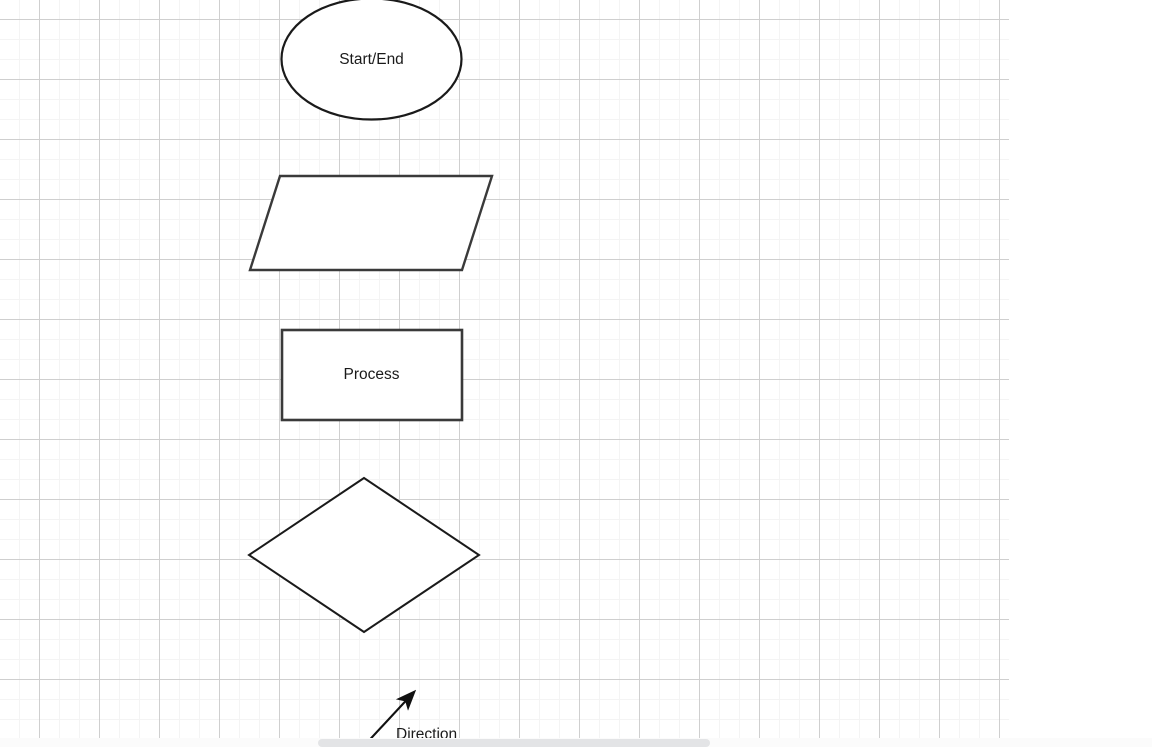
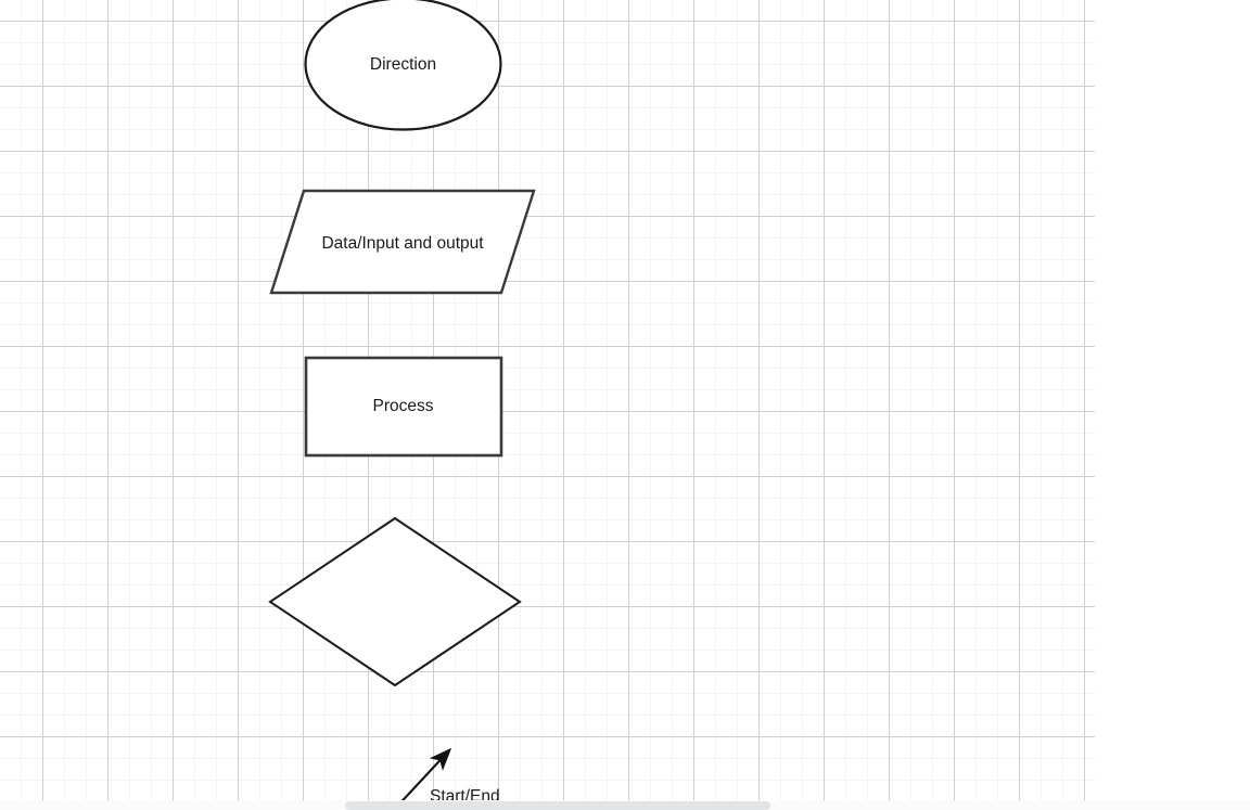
- Start/End
+ Direction
+ Data/Input and output
  Process
- Direction
+ Start/End
